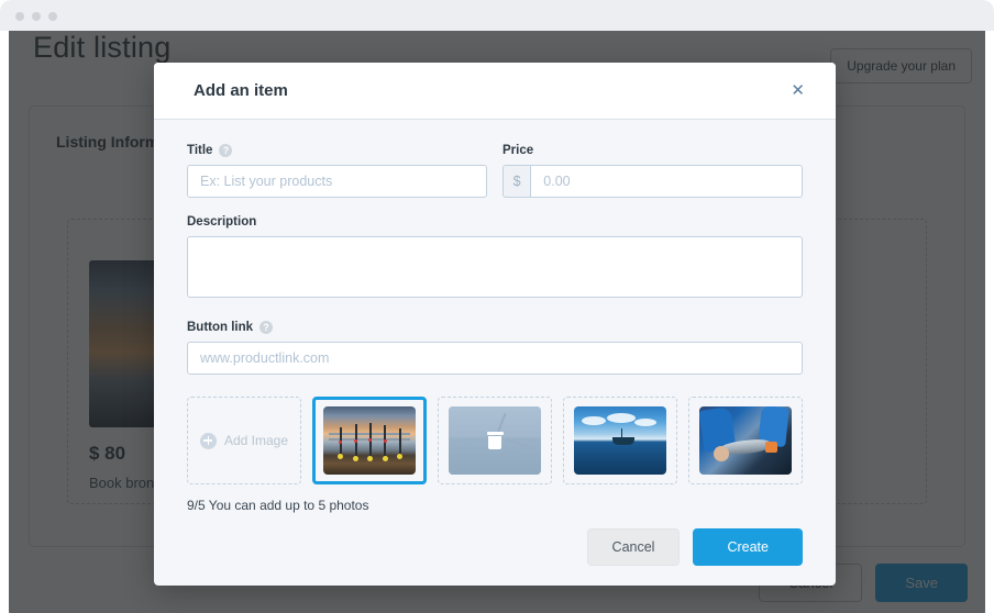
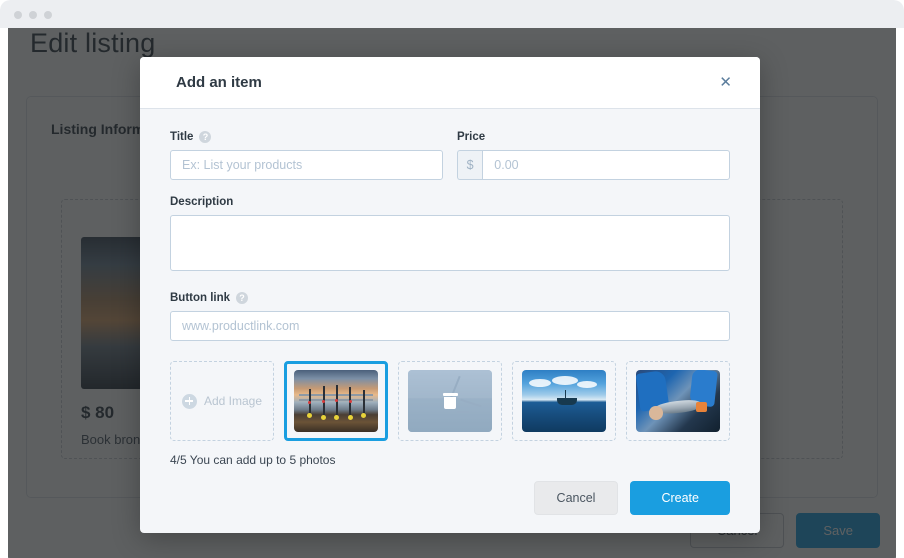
  Edit listing
- Upgrade your plan
  Listing Inform
  $ 80
  Book bron
  Save
  Add an item
  ✕
  Title
  ?
  Ex: List your products
  Price
  $
  0.00
  Description
  Button link
  ?
  www.productlink.com
  Add Image
- 9/5 You can add up to 5 photos
+ 4/5 You can add up to 5 photos
  Cancel
  Create
